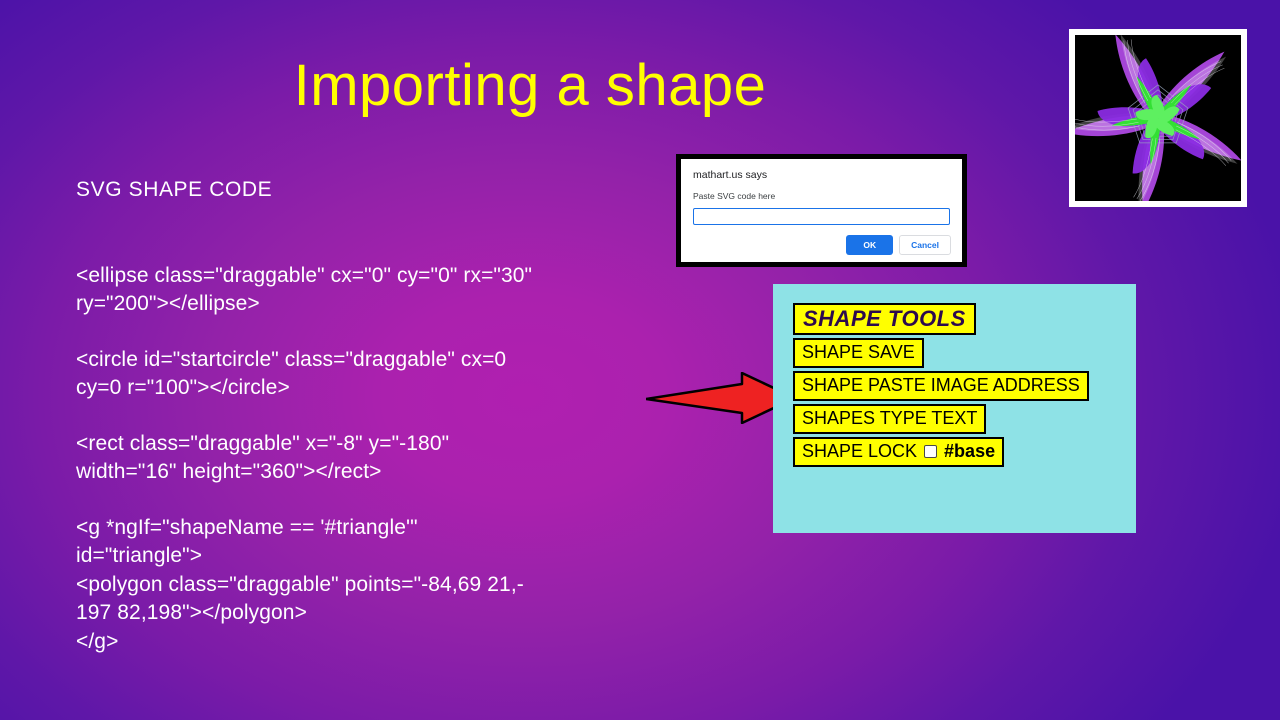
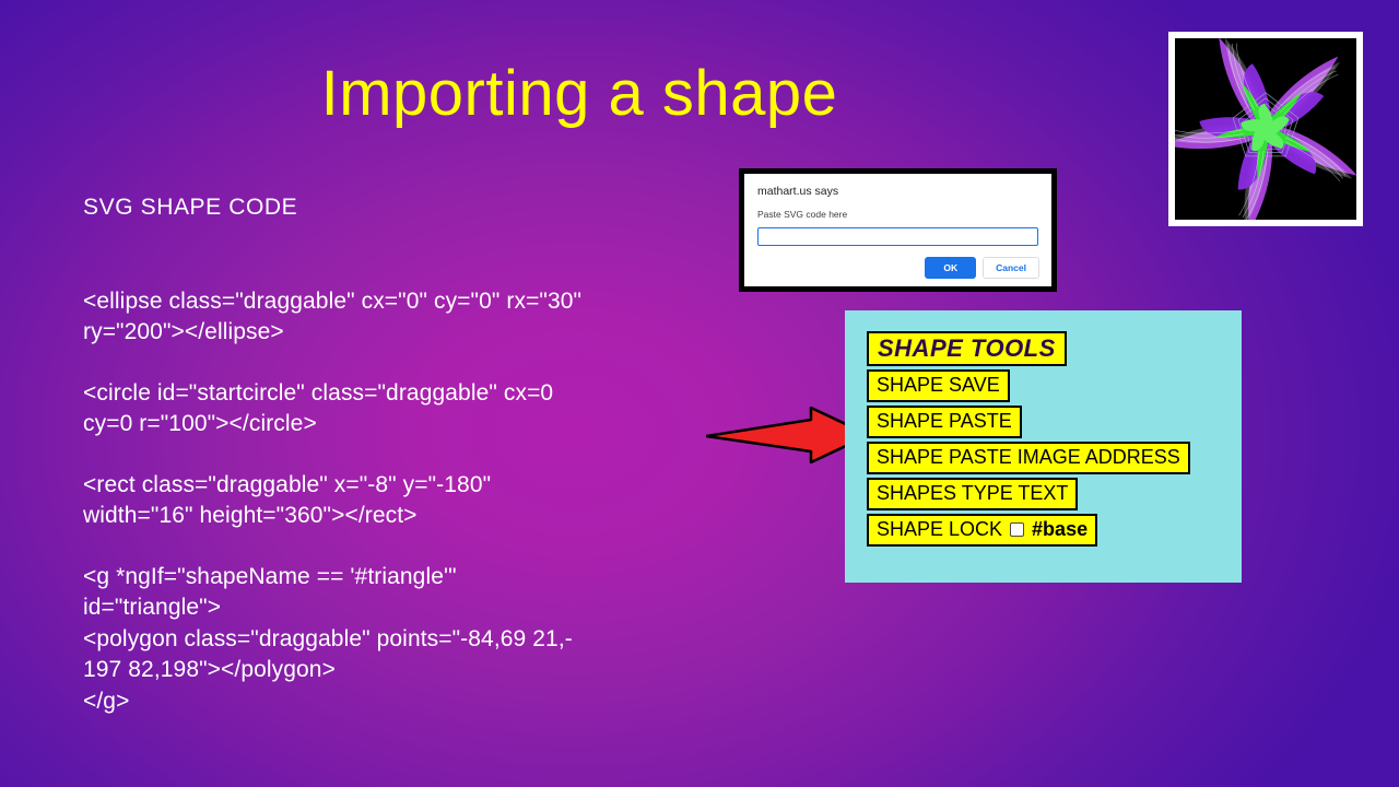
  Importing a shape
  SVG SHAPE CODE
  <ellipse class="draggable" cx="0" cy="0" rx="30"
  ry="200"></ellipse>
  <circle id="startcircle" class="draggable" cx=0
  cy=0 r="100"></circle>
  <rect class="draggable" x="-8" y="-180"
  width="16" height="360"></rect>
  <g *ngIf="shapeName == '#triangle'"
  id="triangle">
  <polygon class="draggable" points="-84,69 21,-
  197 82,198"></polygon>
  </g>
  mathart.us says
  Paste SVG code here
  OK
  Cancel
  SHAPE TOOLS
  SHAPE SAVE
+ SHAPE PASTE
  SHAPE PASTE IMAGE ADDRESS
  SHAPES TYPE TEXT
  SHAPE LOCK
  #base
